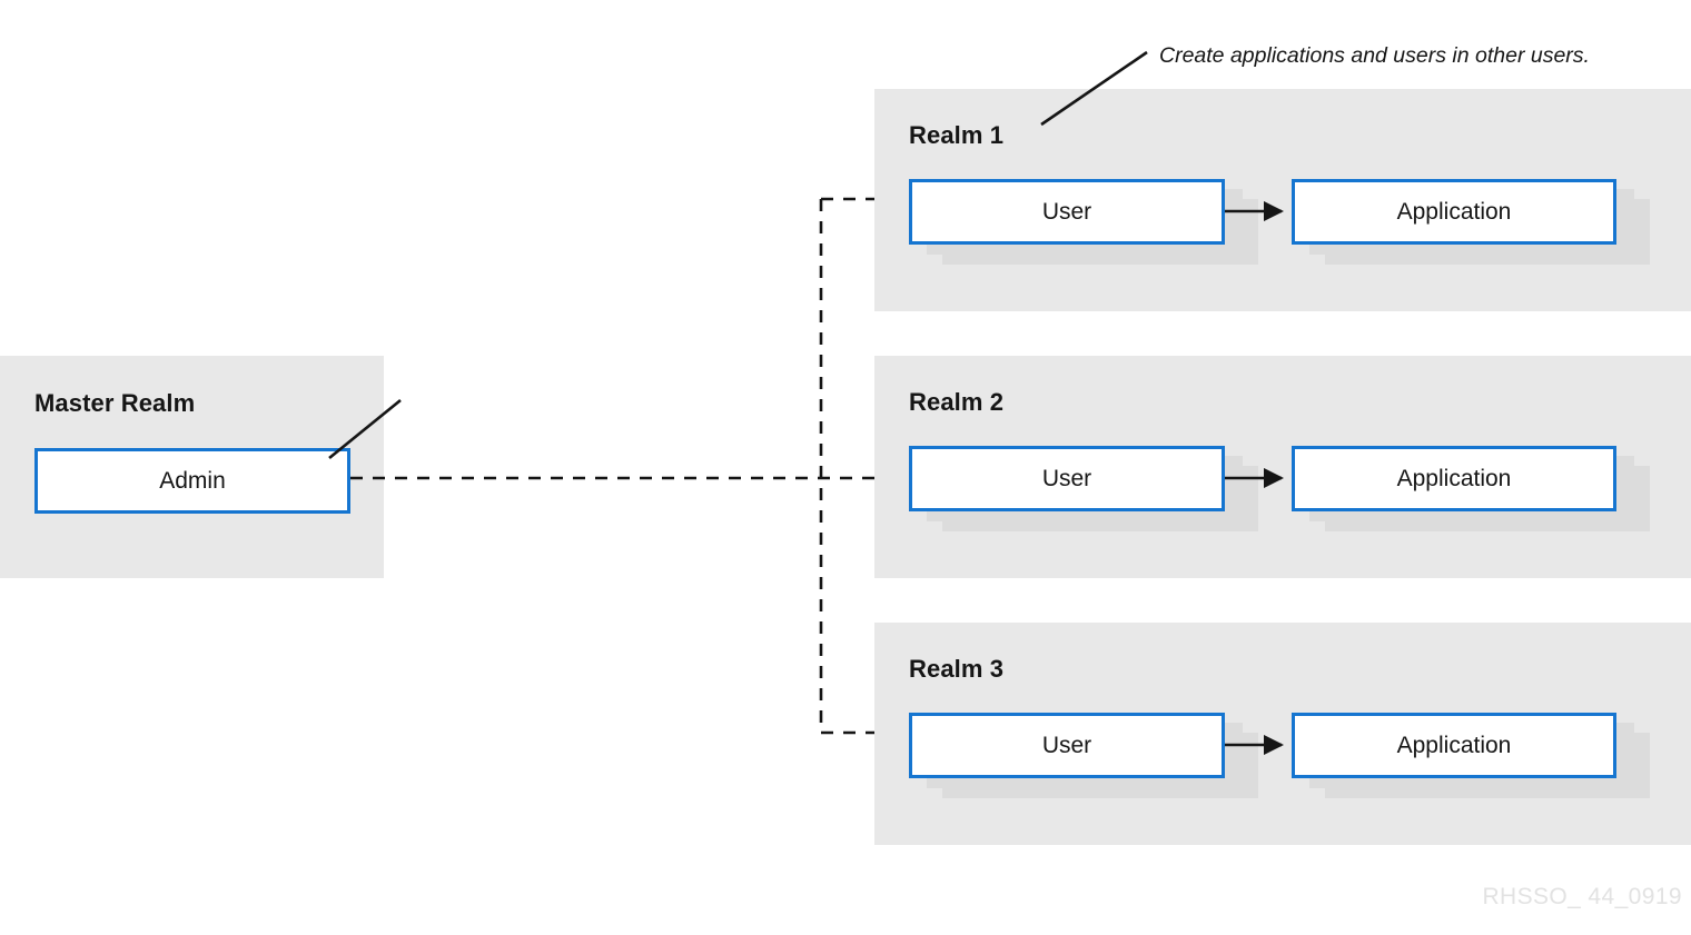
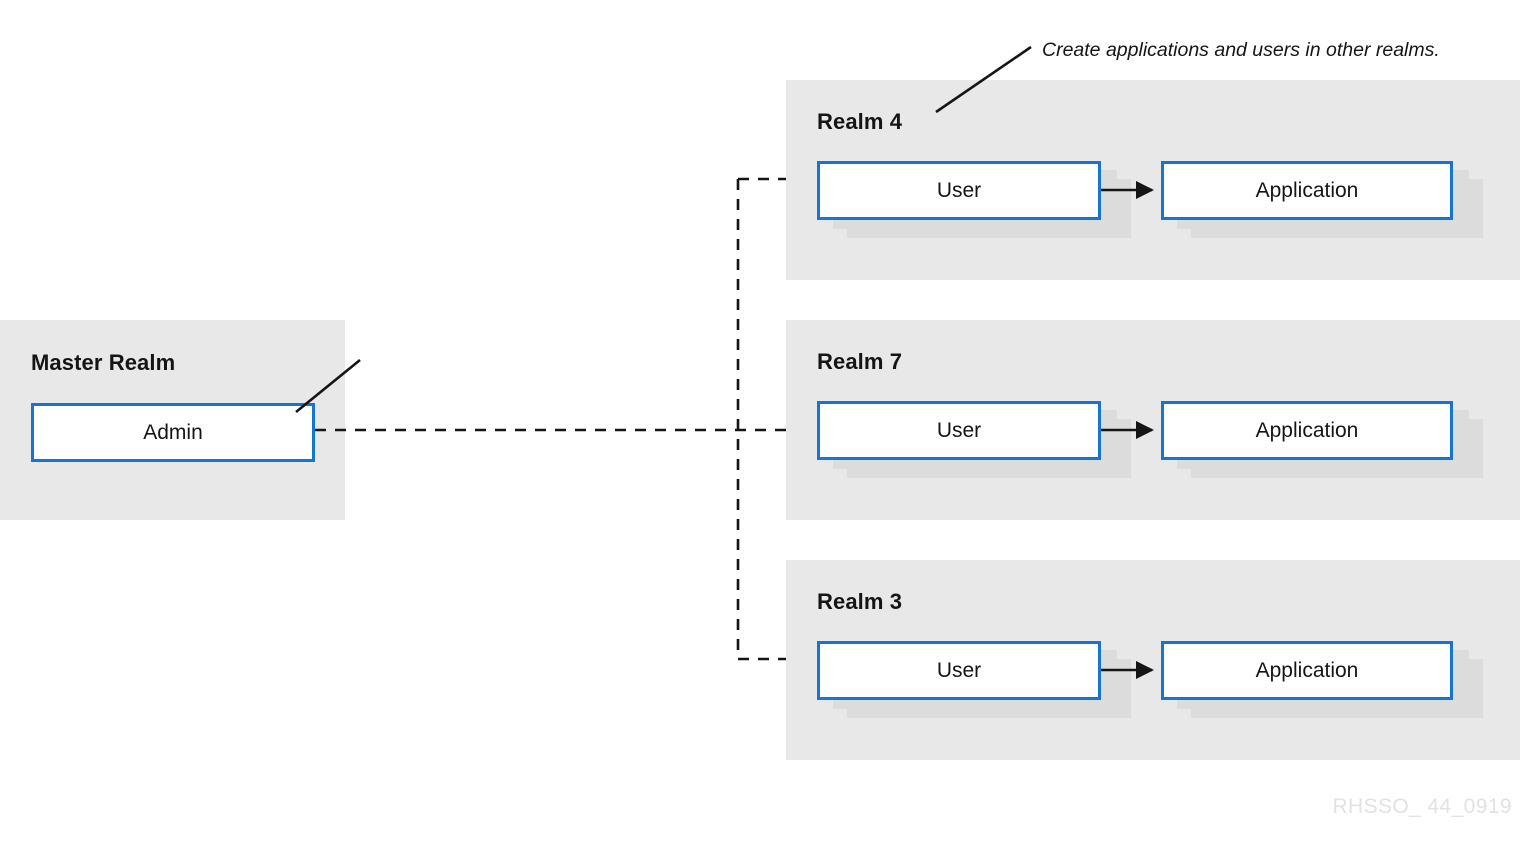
  Master Realm
  Admin
- Realm 1
+ Realm 4
  User
  Application
- Realm 2
+ Realm 7
  User
  Application
  Realm 3
  User
  Application
- Create applications and users in other users.
+ Create applications and users in other realms.
  RHSSO_ 44_0919
